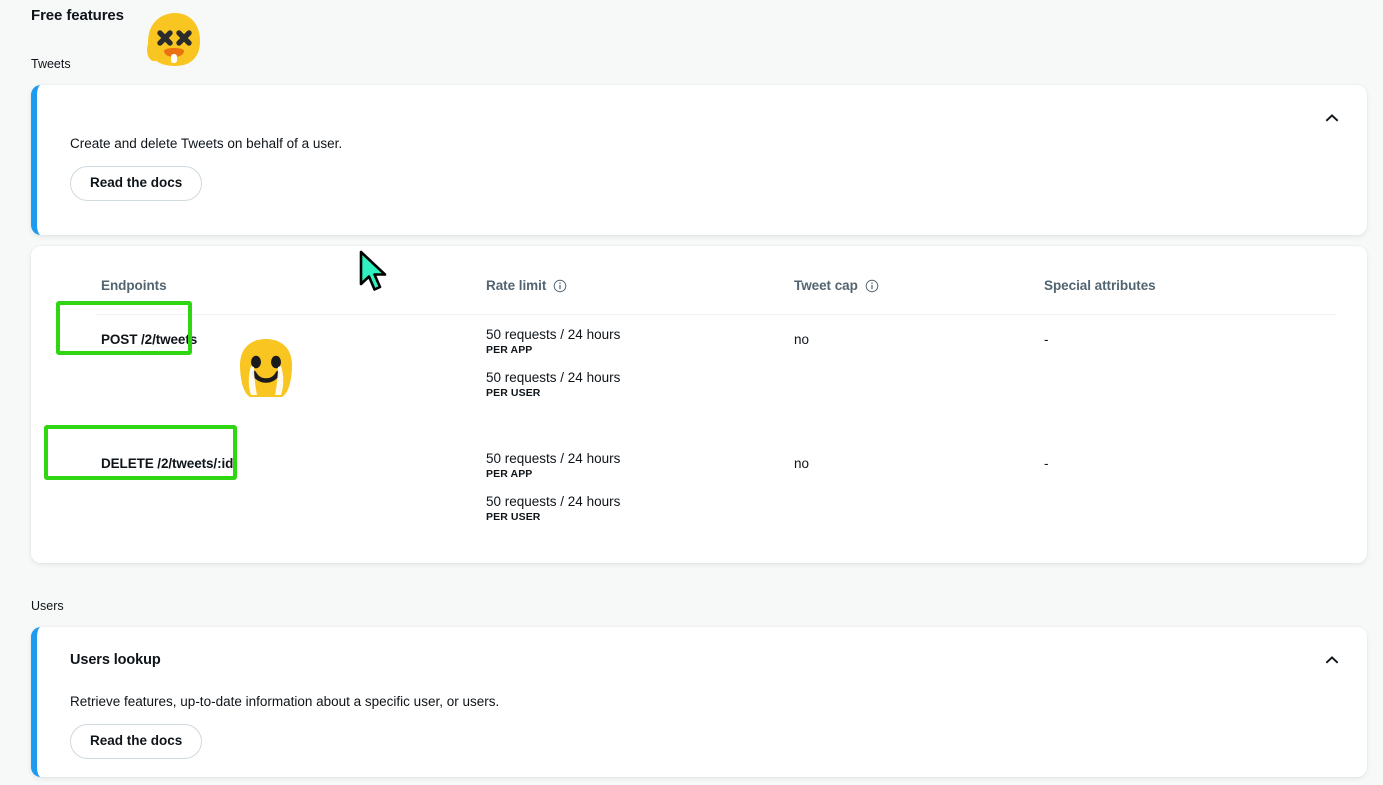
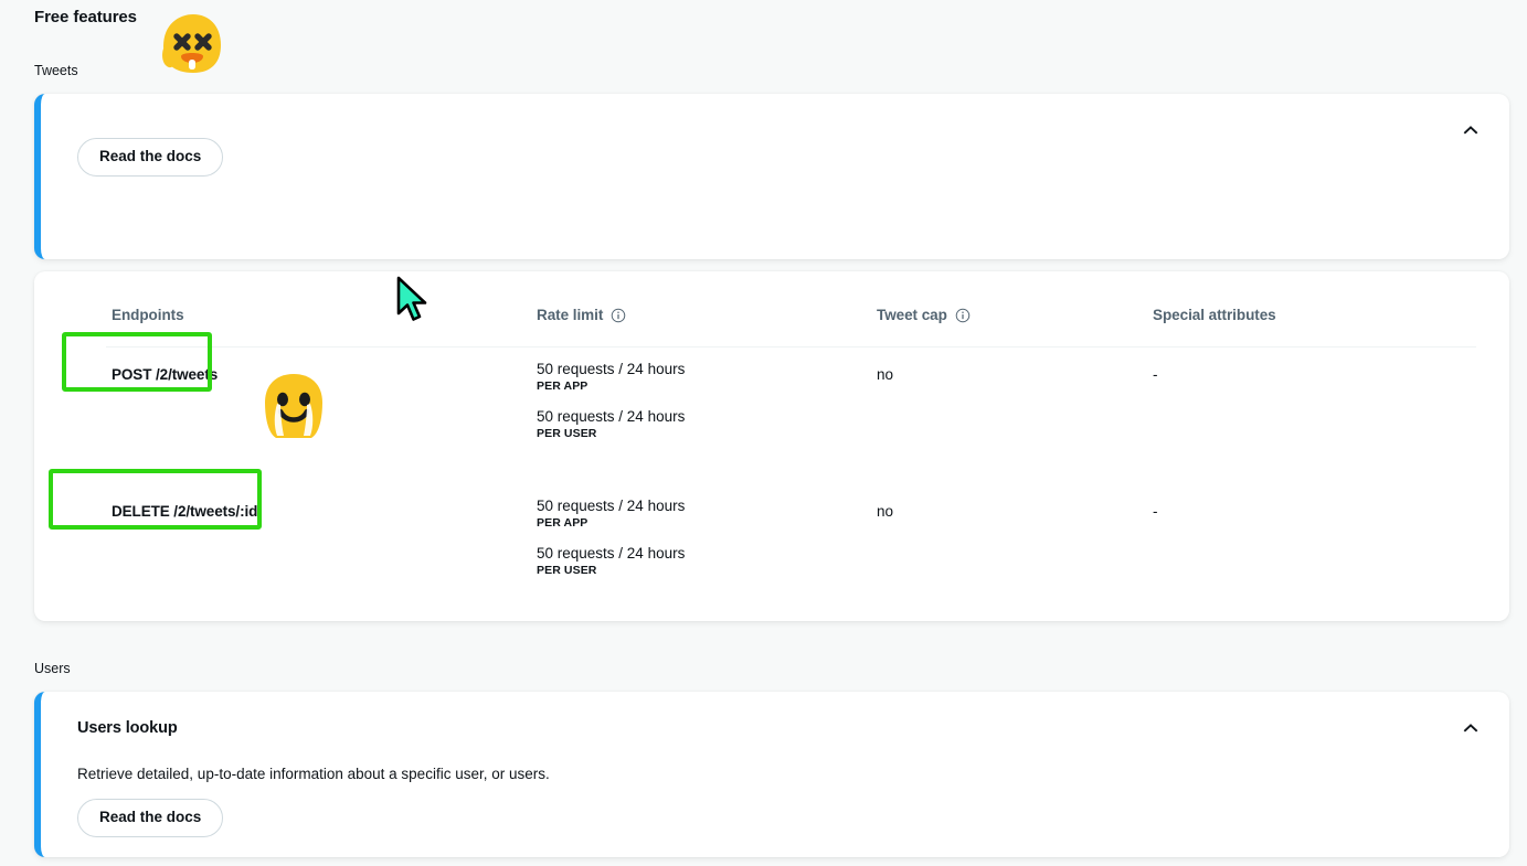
  Free features
  Tweets
- Create and delete Tweets on behalf of a user.
  Read the docs
  Endpoints
  Rate limit
  Tweet cap
  Special attributes
  POST /2/tweets
  50 requests / 24 hours
  PER APP
  50 requests / 24 hours
  PER USER
  no
  -
  DELETE /2/tweets/:id
  50 requests / 24 hours
  PER APP
  50 requests / 24 hours
  PER USER
  no
  -
  Users
  Users lookup
- Retrieve features, up-to-date information about a specific user, or users.
+ Retrieve detailed, up-to-date information about a specific user, or users.
  Read the docs
